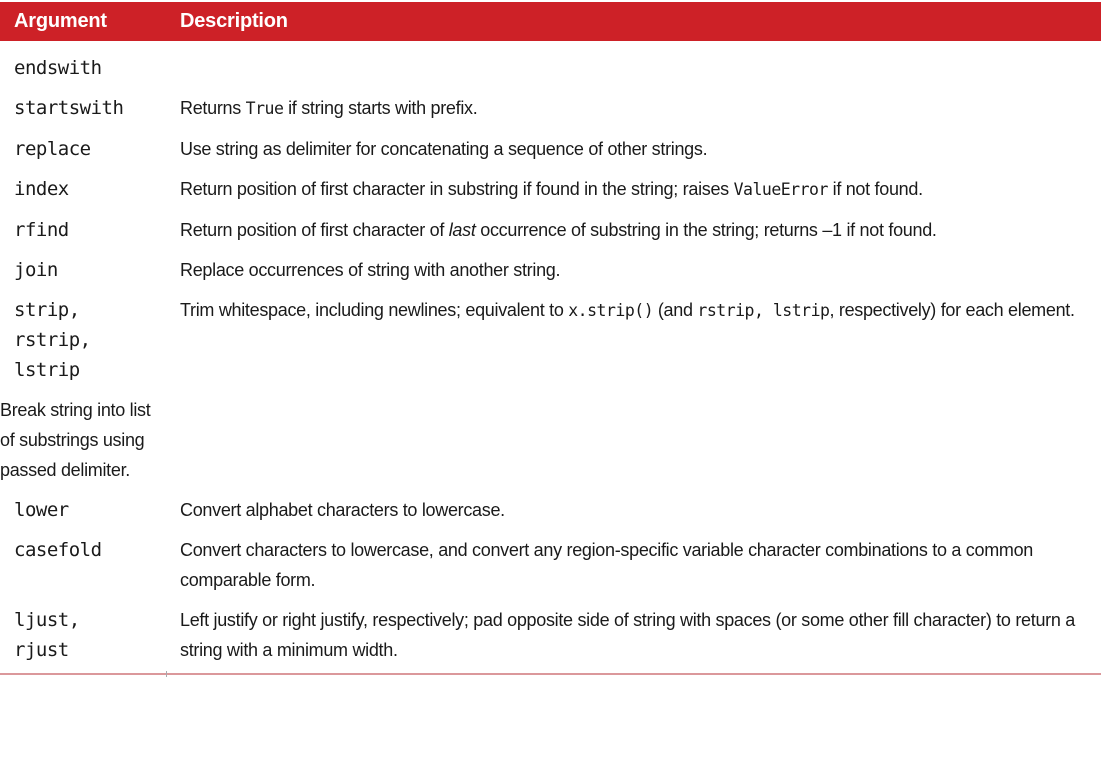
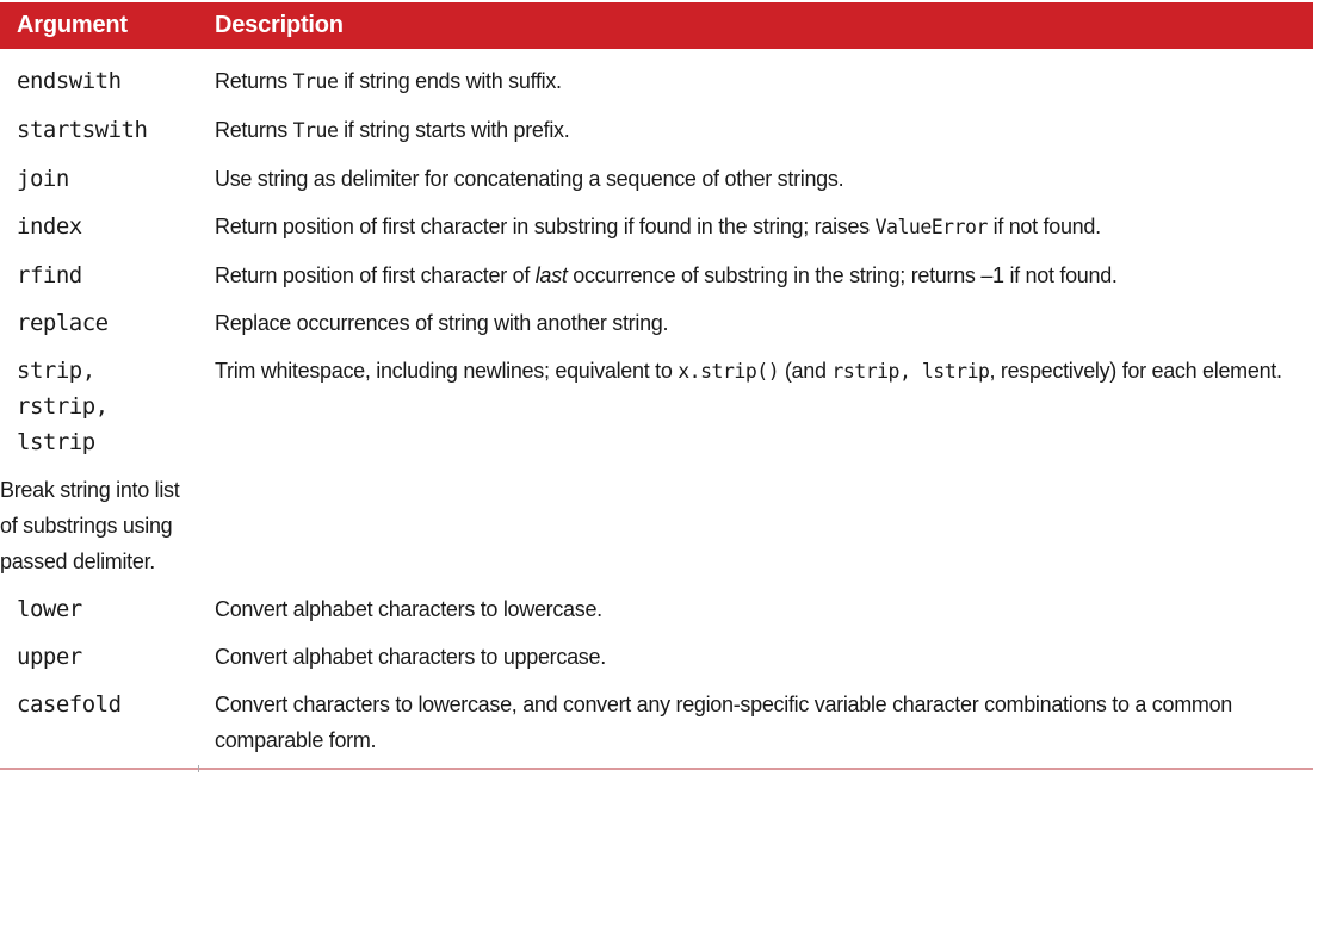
  Argument
  Description
  endswith
+ Returns True if string ends with suffix.
  startswith
  Returns True if string starts with prefix.
- replace
+ join
  Use string as delimiter for concatenating a sequence of other strings.
  index
  Return position of first character in substring if found in the string; raises ValueError if not found.
  rfind
  Return position of first character of last occurrence of substring in the string; returns –1 if not found.
- join
+ replace
  Replace occurrences of string with another string.
  strip,
  rstrip,
  lstrip
  Trim whitespace, including newlines; equivalent to x.strip() (and rstrip, lstrip, respectively) for each element.
  Break string into list of substrings using passed delimiter.
  lower
  Convert alphabet characters to lowercase.
+ upper
+ Convert alphabet characters to uppercase.
  casefold
  Convert characters to lowercase, and convert any region-specific variable character combinations to a common comparable form.
- ljust,
- rjust
- Left justify or right justify, respectively; pad opposite side of string with spaces (or some other fill character) to return a string with a minimum width.
